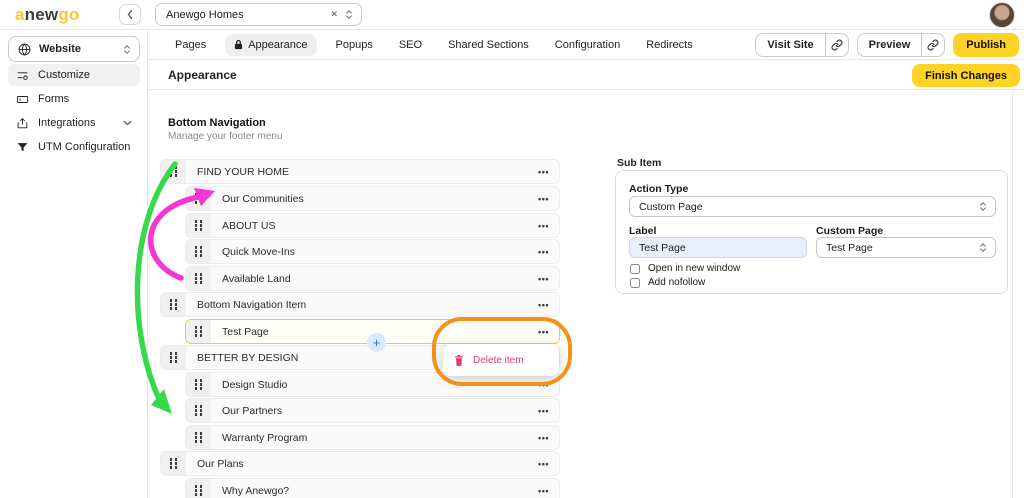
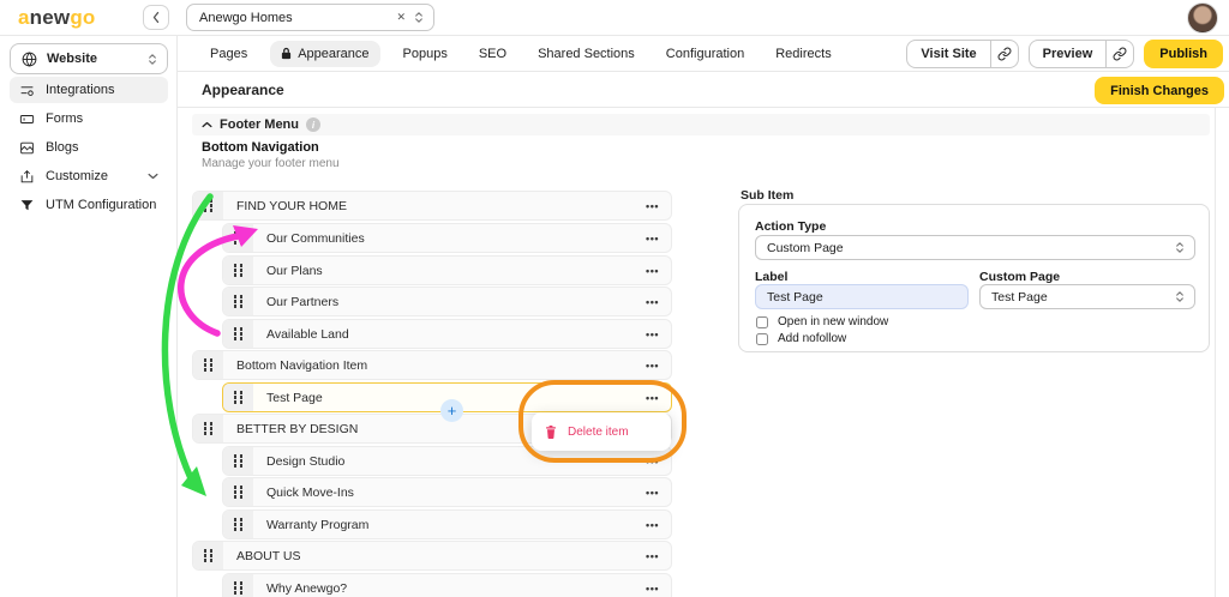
  anewgo
  Anewgo Homes
  ✕
  Website
- Customize
+ Integrations
  Forms
+ Blogs
- Integrations
+ Customize
  UTM Configuration
  Pages
  Appearance
  Popups
  SEO
  Shared Sections
  Configuration
  Redirects
  Visit Site
  Preview
  Publish
  Appearance
  Finish Changes
+ Footer Menu
+ i
  Bottom Navigation
  Manage your footer menu
  FIND YOUR HOME
  •••
  Our Communities
  •••
- ABOUT US
+ Our Plans
  •••
- Quick Move-Ins
+ Our Partners
  •••
  Available Land
  •••
  Bottom Navigation Item
  •••
  Test Page
  •••
  BETTER BY DESIGN
  Design Studio
  •••
- Our Partners
+ Quick Move-Ins
  •••
  Warranty Program
  •••
- Our Plans
+ ABOUT US
  •••
  Why Anewgo?
  •••
  +
  Delete item
  Sub Item
  Action Type
  Custom Page
  Label
  Test Page
  Custom Page
  Test Page
  Open in new window
  Add nofollow
